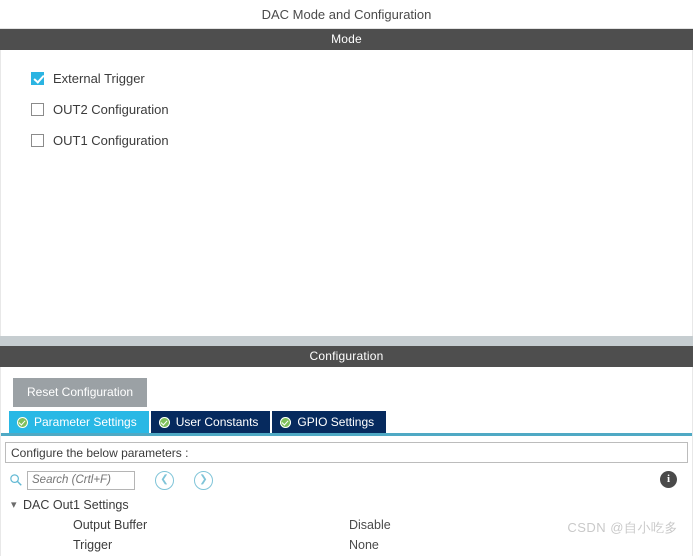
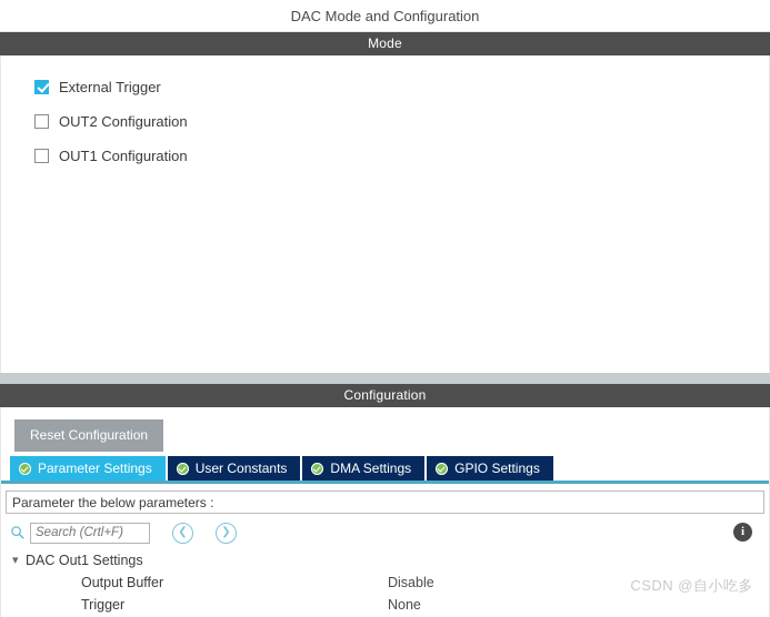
  DAC Mode and Configuration
  Mode
  External Trigger
  OUT2 Configuration
  OUT1 Configuration
  Configuration
  Reset Configuration
  Parameter Settings
  User Constants
+ DMA Settings
  GPIO Settings
- Configure the below parameters :
+ Parameter the below parameters :
  Search (Crtl+F)
  ❮
  ❯
  i
  ▾
  DAC Out1 Settings
  Output Buffer
  Disable
  Trigger
  None
  CSDN @自小吃多
